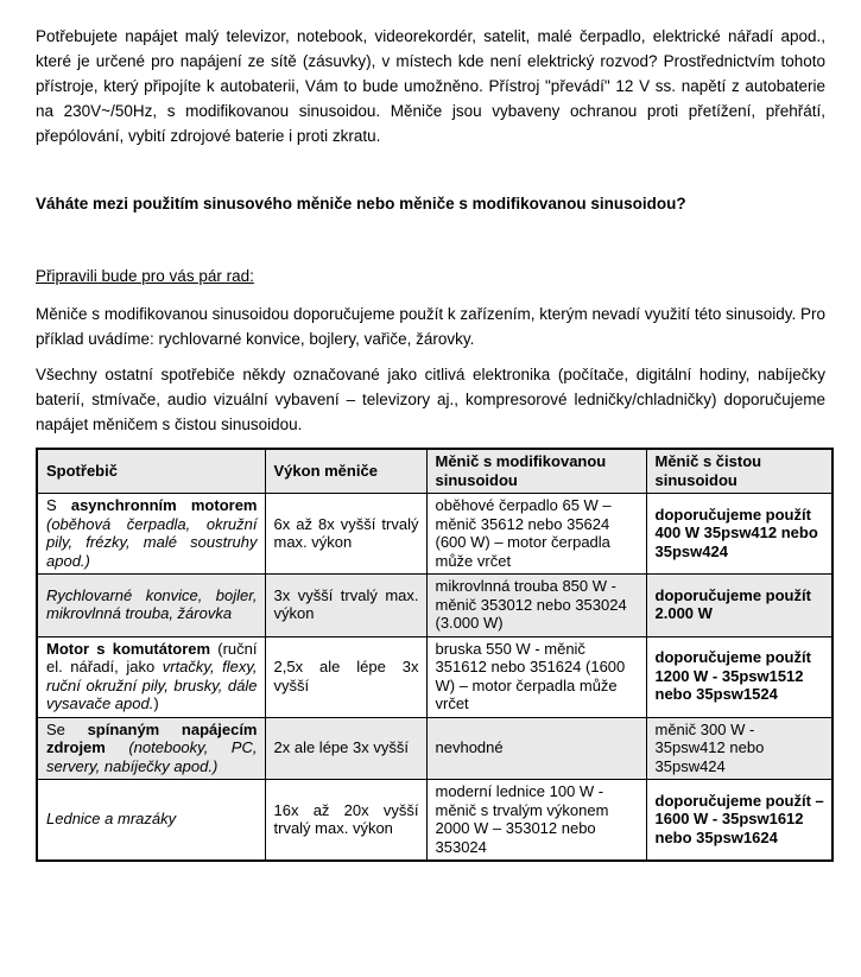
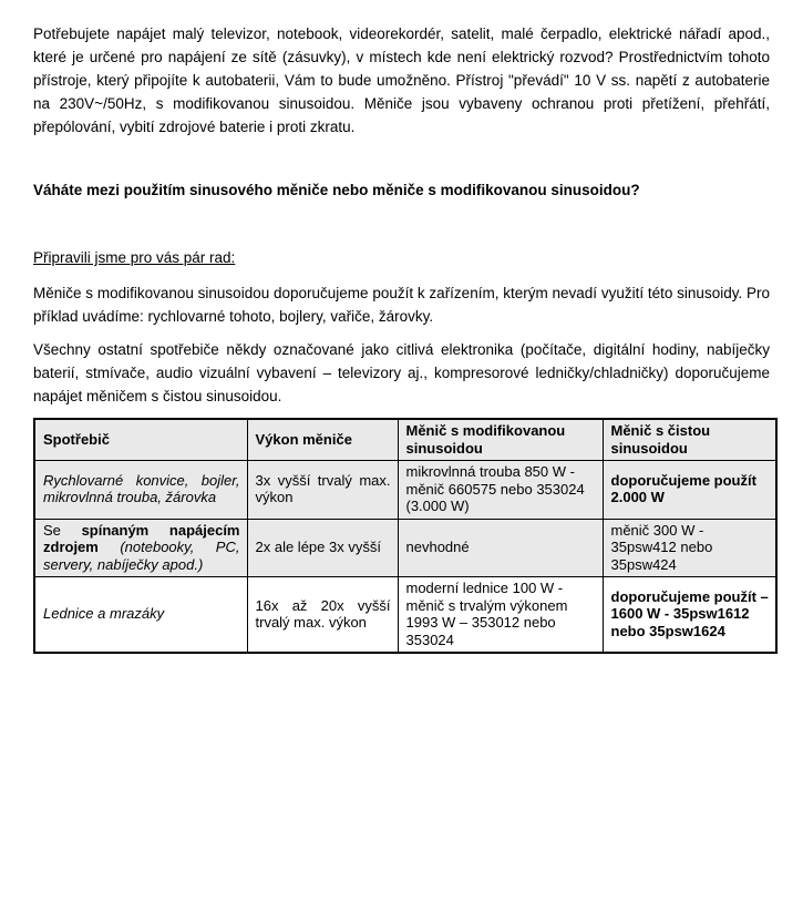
- Potřebujete napájet malý televizor, notebook, videorekordér, satelit, malé čerpadlo, elektrické nářadí apod., které je určené pro napájení ze sítě (zásuvky), v místech kde není elektrický rozvod? Prostřednictvím tohoto přístroje, který připojíte k autobaterii, Vám to bude umožněno. Přístroj "převádí" 12 V ss. napětí z autobaterie na 230V~/50Hz, s modifikovanou sinusoidou. Měniče jsou vybaveny ochranou proti přetížení, přehřátí, přepólování, vybití zdrojové baterie i proti zkratu.
+ Potřebujete napájet malý televizor, notebook, videorekordér, satelit, malé čerpadlo, elektrické nářadí apod., které je určené pro napájení ze sítě (zásuvky), v místech kde není elektrický rozvod? Prostřednictvím tohoto přístroje, který připojíte k autobaterii, Vám to bude umožněno. Přístroj "převádí" 10 V ss. napětí z autobaterie na 230V~/50Hz, s modifikovanou sinusoidou. Měniče jsou vybaveny ochranou proti přetížení, přehřátí, přepólování, vybití zdrojové baterie i proti zkratu.
  Váháte mezi použitím sinusového měniče nebo měniče s modifikovanou sinusoidou?
- Připravili bude pro vás pár rad:
+ Připravili jsme pro vás pár rad:
- Měniče s modifikovanou sinusoidou doporučujeme použít k zařízením, kterým nevadí využití této sinusoidy. Pro příklad uvádíme: rychlovarné konvice, bojlery, vařiče, žárovky.
+ Měniče s modifikovanou sinusoidou doporučujeme použít k zařízením, kterým nevadí využití této sinusoidy. Pro příklad uvádíme: rychlovarné tohoto, bojlery, vařiče, žárovky.
  Všechny ostatní spotřebiče někdy označované jako citlivá elektronika (počítače, digitální hodiny, nabíječky baterií, stmívače, audio vizuální vybavení – televizory aj., kompresorové ledničky/chladničky) doporučujeme napájet měničem s čistou sinusoidou.
  Spotřebič	Výkon měniče	Měnič s modifikovanou sinusoidou	Měnič s čistou sinusoidou
- S asynchronním motorem (oběhová čerpadla, okružní pily, frézky, malé soustruhy apod.)	6x až 8x vyšší trvalý max. výkon	oběhové čerpadlo 65 W – měnič 35612 nebo 35624 (600 W) – motor čerpadla může vrčet	doporučujeme použít 400 W 35psw412 nebo 35psw424
- Rychlovarné konvice, bojler, mikrovlnná trouba, žárovka	3x vyšší trvalý max. výkon	mikrovlnná trouba 850 W - měnič 353012 nebo 353024 (3.000 W)	doporučujeme použít 2.000 W
+ Rychlovarné konvice, bojler, mikrovlnná trouba, žárovka	3x vyšší trvalý max. výkon	mikrovlnná trouba 850 W - měnič 660575 nebo 353024 (3.000 W)	doporučujeme použít 2.000 W
- Motor s komutátorem (ruční el. nářadí, jako vrtačky, flexy, ruční okružní pily, brusky, dále vysavače apod.)	2,5x ale lépe 3x vyšší	bruska 550 W - měnič 351612 nebo 351624 (1600 W) – motor čerpadla může vrčet	doporučujeme použít 1200 W - 35psw1512 nebo 35psw1524
  Se spínaným napájecím zdrojem (notebooky, PC, servery, nabíječky apod.)	2x ale lépe 3x vyšší	nevhodné	měnič 300 W - 35psw412 nebo 35psw424
- Lednice a mrazáky	16x až 20x vyšší trvalý max. výkon	moderní lednice 100 W - měnič s trvalým výkonem 2000 W – 353012 nebo 353024	doporučujeme použít – 1600 W - 35psw1612 nebo 35psw1624
+ Lednice a mrazáky	16x až 20x vyšší trvalý max. výkon	moderní lednice 100 W - měnič s trvalým výkonem 1993 W – 353012 nebo 353024	doporučujeme použít – 1600 W - 35psw1612 nebo 35psw1624
